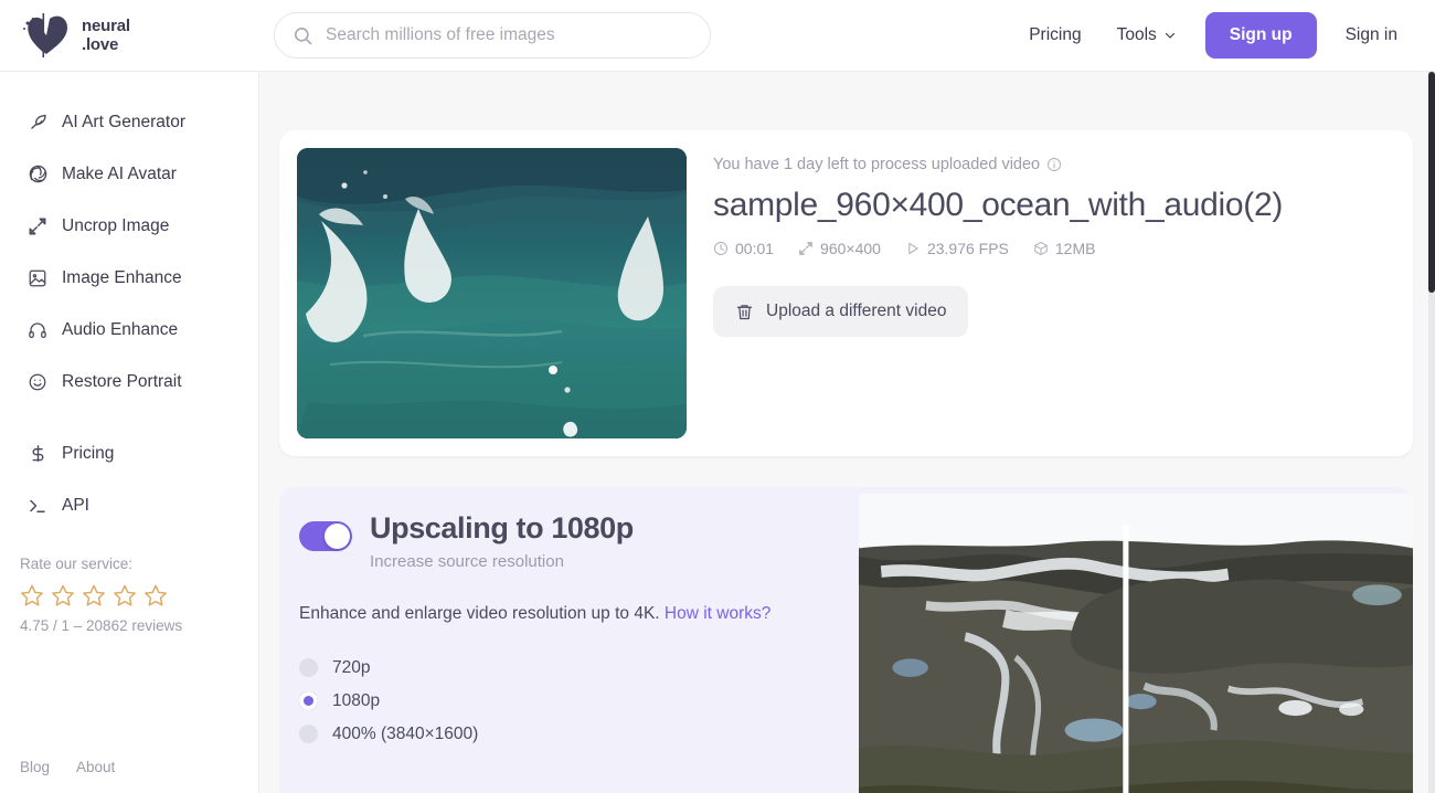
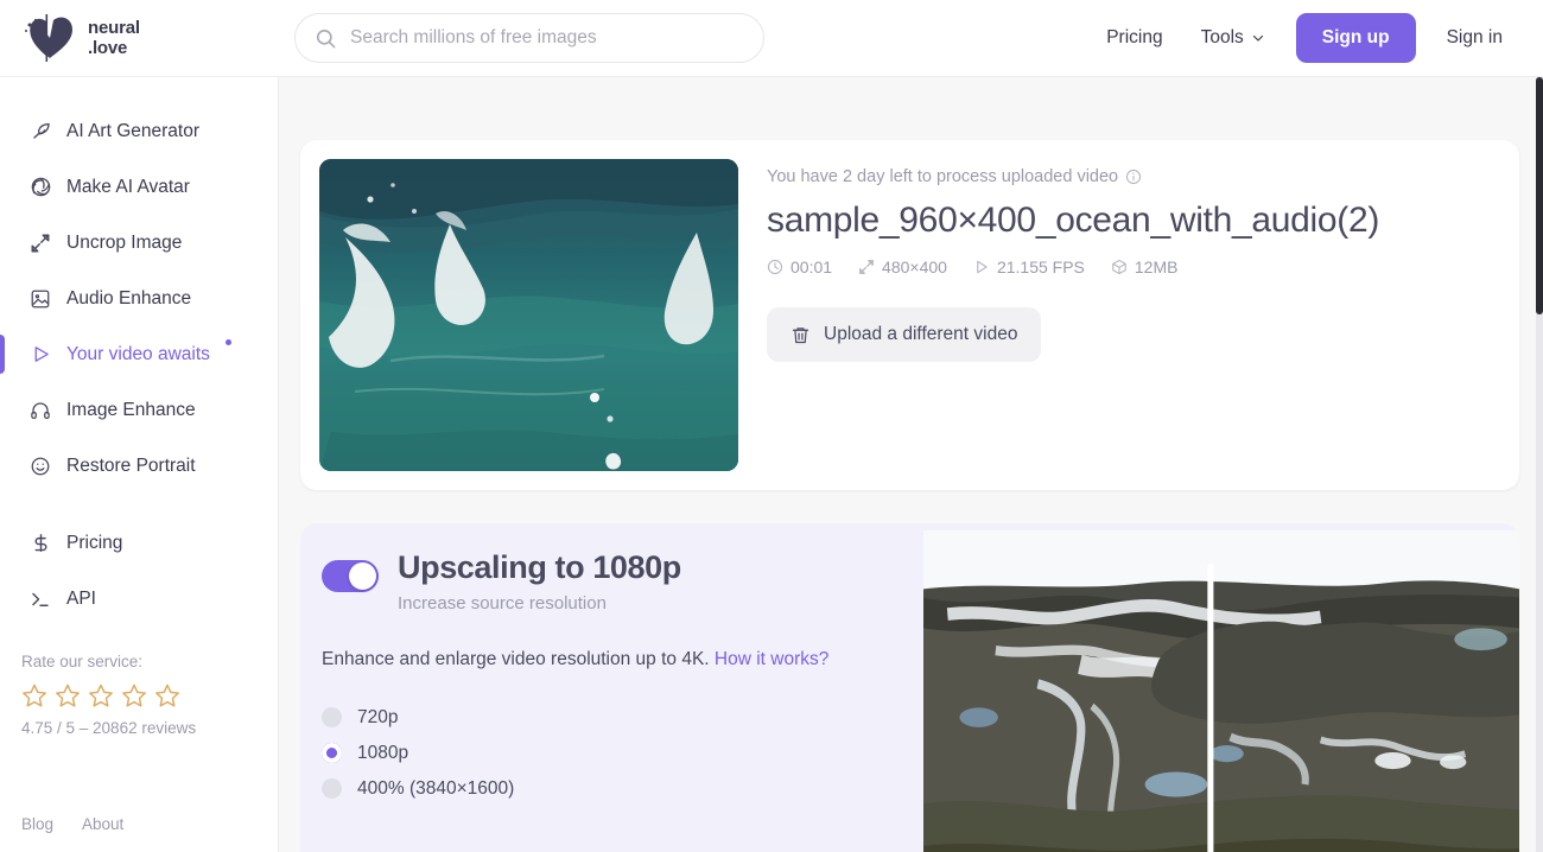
  neural
  .love
  Search millions of free images
  Pricing
  Tools
  Sign up
  Sign in
  AI Art Generator
  Make AI Avatar
  Uncrop Image
- Image Enhance
+ Audio Enhance
+ Your video awaits
- Audio Enhance
+ Image Enhance
  Restore Portrait
  Pricing
  API
  Rate our service:
- 4.75 / 1 – 20862 reviews
+ 4.75 / 5 – 20862 reviews
  Blog
  About
- You have 1 day left to process uploaded video
+ You have 2 day left to process uploaded video
  sample_960×400_ocean_with_audio(2)
  00:01
- 960×400
+ 480×400
- 23.976 FPS
+ 21.155 FPS
  12MB
  Upload a different video
  Upscaling to 1080p
  Increase source resolution
  Enhance and enlarge video resolution up to 4K. How it works?
  720p
  1080p
  400% (3840×1600)
